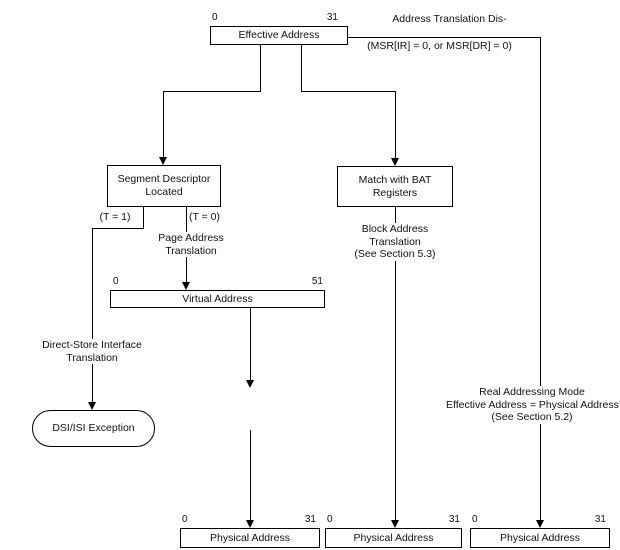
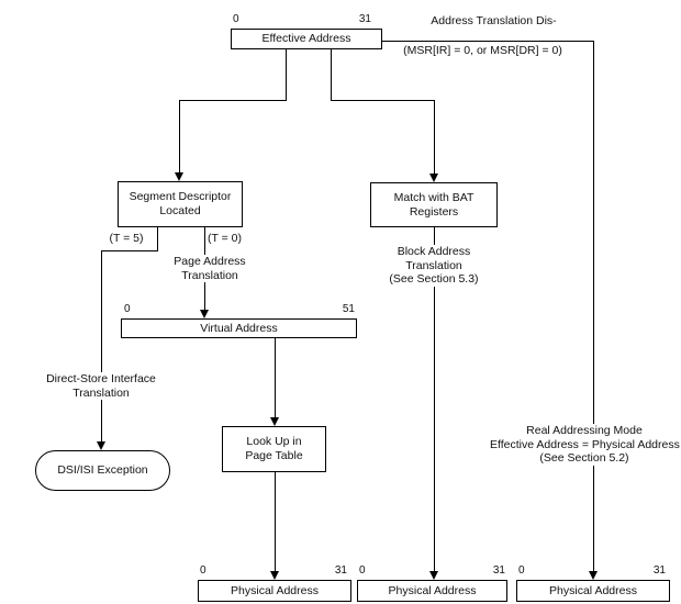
  Address Translation Dis-
  (MSR[IR] = 0, or MSR[DR] = 0)
- (T = 1)
+ (T = 5)
  (T = 0)
  Page Address
  Translation
  Block Address
  Translation
  (See Section 5.3)
  Direct-Store Interface
  Translation
  Real Addressing Mode
  Effective Address = Physical Address
  (See Section 5.2)
  0
  31
  0
  51
  0
  31
  0
  31
  0
  31
  Effective Address
  Segment Descriptor
  Located
  Match with BAT
  Registers
  Virtual Address
+ Look Up in
+ Page Table
  DSI/ISI Exception
  Physical Address
  Physical Address
  Physical Address
